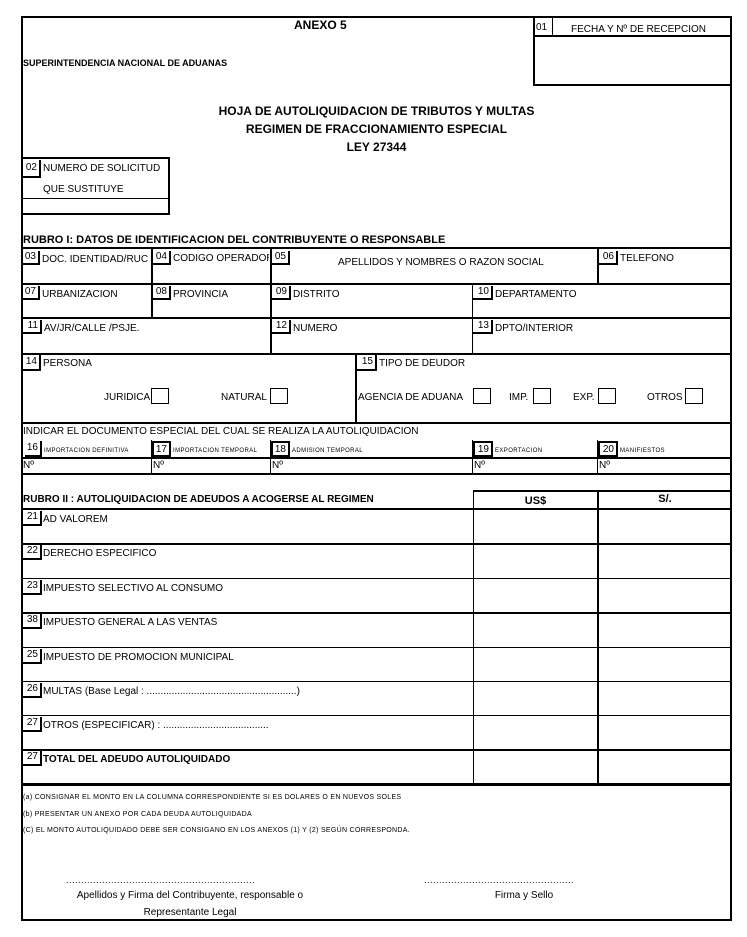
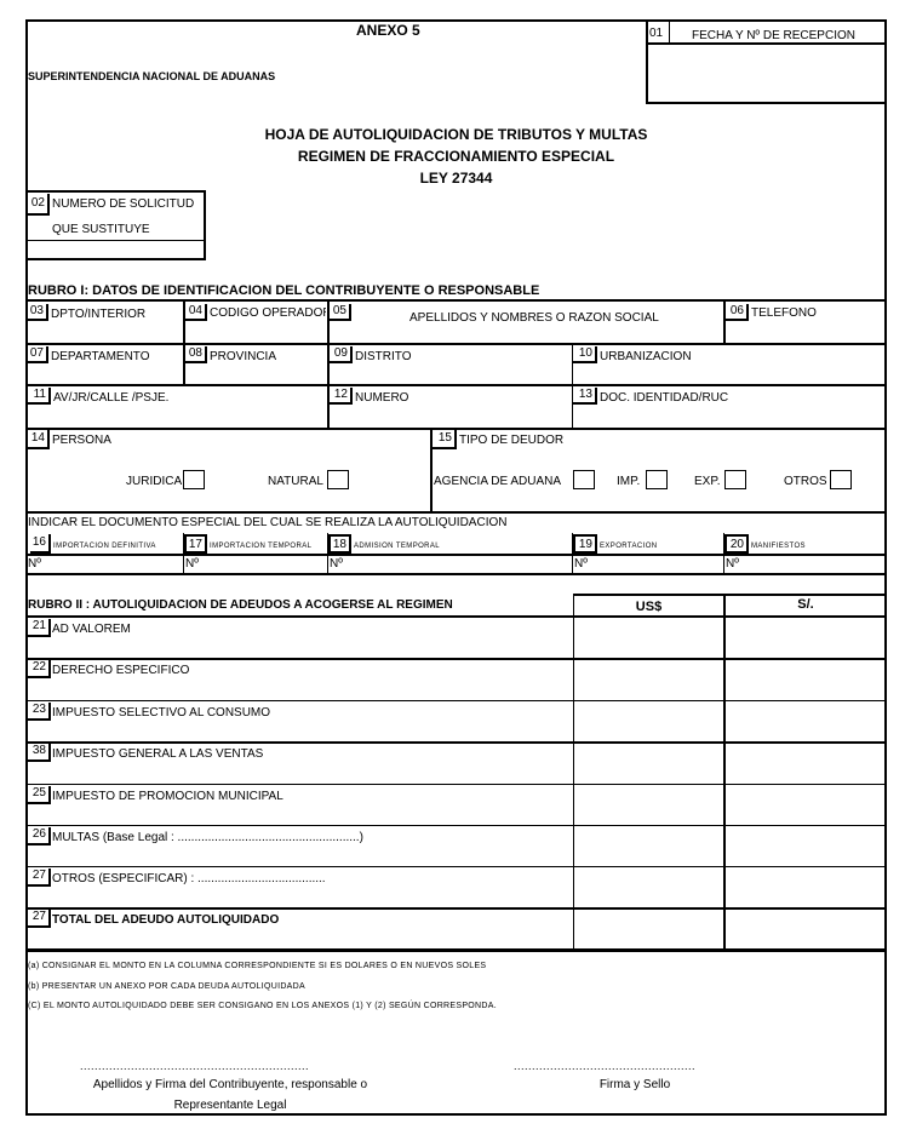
  ANEXO 5
  SUPERINTENDENCIA NACIONAL DE ADUANAS
  01
  FECHA Y Nº DE RECEPCION
  HOJA DE AUTOLIQUIDACION DE TRIBUTOS Y MULTAS
  REGIMEN DE FRACCIONAMIENTO ESPECIAL
  LEY 27344
  02
  NUMERO DE SOLICITUD
  QUE SUSTITUYE
  RUBRO I: DATOS DE IDENTIFICACION DEL CONTRIBUYENTE O RESPONSABLE
  03
- DOC. IDENTIDAD/RUC
+ DPTO/INTERIOR
  04
  CODIGO OPERADO
  05
  APELLIDOS Y NOMBRES O RAZON SOCIAL
  06
  TELEFONO
  07
- URBANIZACION
+ DEPARTAMENTO
  08
  PROVINCIA
  09
  DISTRITO
  10
- DEPARTAMENTO
+ URBANIZACION
  11
  AV/JR/CALLE /PSJE.
  12
  NUMERO
  13
- DPTO/INTERIOR
+ DOC. IDENTIDAD/RUC
  14
  PERSONA
  JURIDICA
  NATURAL
  15
  TIPO DE DEUDOR
  AGENCIA DE ADUANA
  IMP.
  EXP.
  OTROS
  INDICAR EL DOCUMENTO ESPECIAL DEL CUAL SE REALIZA LA AUTOLIQUIDACION
  16
  17
  18
  19
  20
  Nº
  Nº
  Nº
  Nº
  Nº
  RUBRO II : AUTOLIQUIDACION DE ADEUDOS A ACOGERSE AL REGIMEN
  US$
  S/.
  21
  AD VALOREM
  22
  DERECHO ESPECIFICO
  23
  IMPUESTO SELECTIVO AL CONSUMO
  38
  IMPUESTO GENERAL A LAS VENTAS
  25
  IMPUESTO DE PROMOCION MUNICIPAL
  26
  MULTAS (Base Legal : ......................................................)
  27
  OTROS (ESPECIFICAR) : ......................................
  27
  TOTAL DEL ADEUDO AUTOLIQUIDADO
  ...............................................................
  Apellidos y Firma del Contribuyente, responsable o
  Representante Legal
  ..................................................
  Firma y Sello
